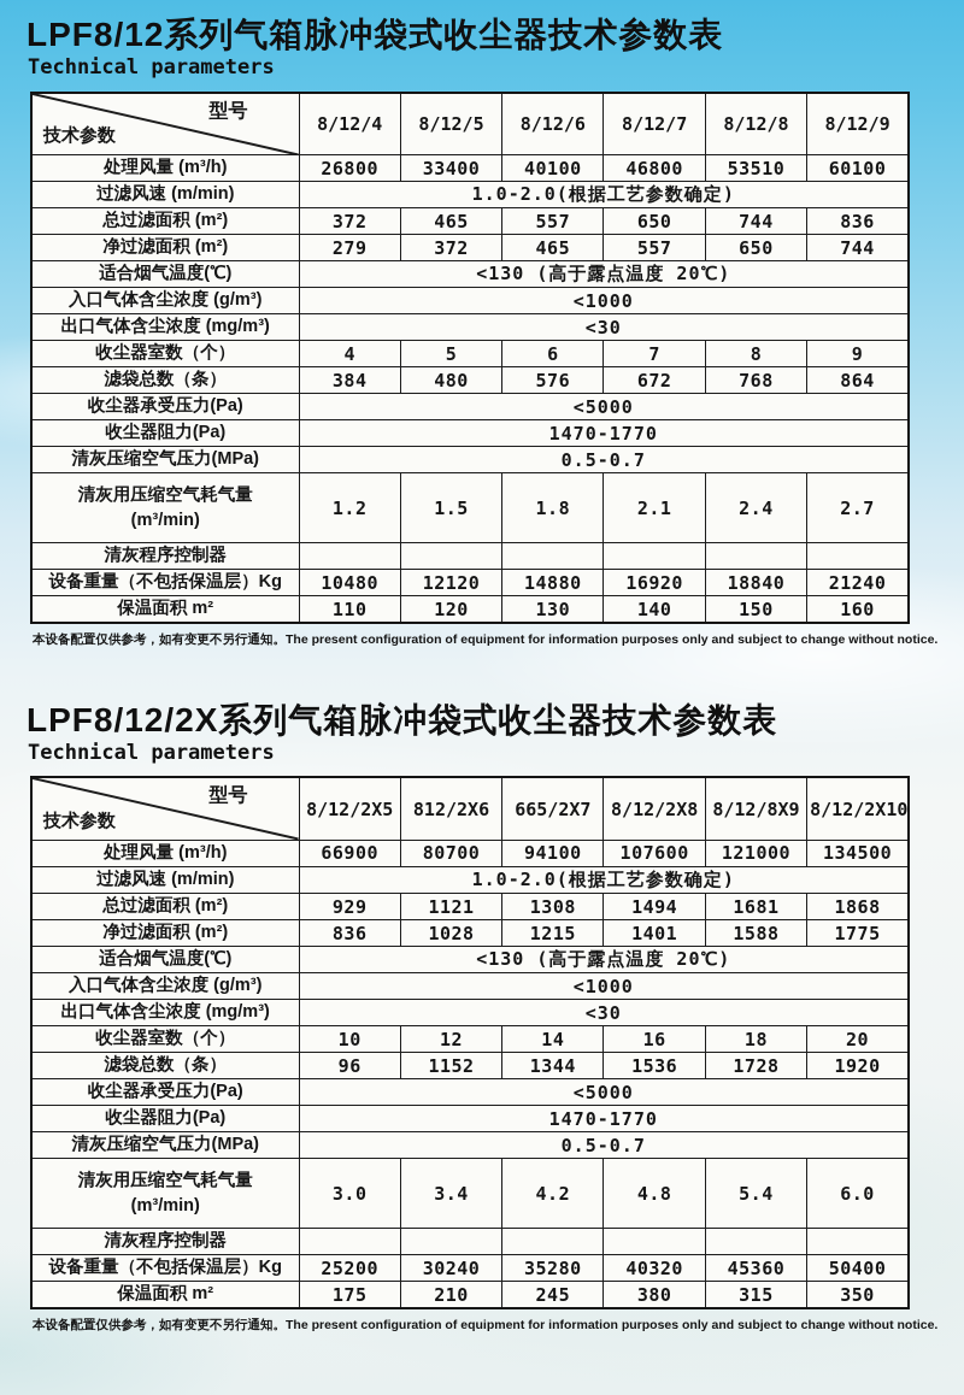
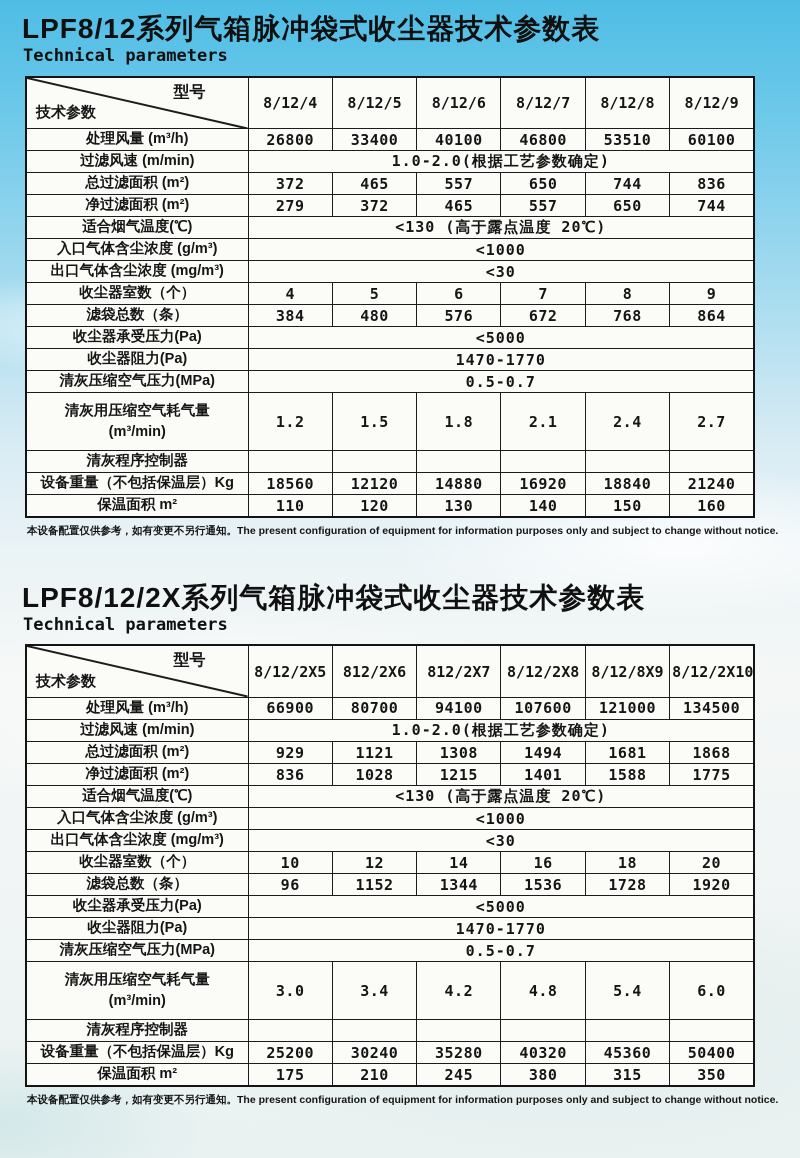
  LPF8/12系列气箱脉冲袋式收尘器技术参数表
  Technical parameters
  型号技术参数	8/12/4	8/12/5	8/12/6	8/12/7	8/12/8	8/12/9
  处理风量 (m³/h)	26800	33400	40100	46800	53510	60100
  过滤风速 (m/min)	1.0-2.0(根据工艺参数确定)
  总过滤面积 (m²)	372	465	557	650	744	836
  净过滤面积 (m²)	279	372	465	557	650	744
  适合烟气温度(℃)	<130 (高于露点温度 20℃)
  入口气体含尘浓度 (g/m³)	<1000
  出口气体含尘浓度 (mg/m³)	<30
  收尘器室数（个）	4	5	6	7	8	9
  滤袋总数（条）	384	480	576	672	768	864
  收尘器承受压力(Pa)	<5000
  收尘器阻力(Pa)	1470-1770
  清灰压缩空气压力(MPa)	0.5-0.7
  清灰用压缩空气耗气量 (m³/min)	1.2	1.5	1.8	2.1	2.4	2.7
  清灰程序控制器
- 设备重量（不包括保温层）Kg	10480	12120	14880	16920	18840	21240
+ 设备重量（不包括保温层）Kg	18560	12120	14880	16920	18840	21240
  保温面积 m²	110	120	130	140	150	160
  本设备配置仅供参考，如有变更不另行通知。The present configuration of equipment for information purposes only and subject to change without notice.
  LPF8/12/2X系列气箱脉冲袋式收尘器技术参数表
  Technical parameters
- 型号技术参数	8/12/2X5	812/2X6	665/2X7	8/12/2X8	8/12/8X9	8/12/2X10
+ 型号技术参数	8/12/2X5	812/2X6	812/2X7	8/12/2X8	8/12/8X9	8/12/2X10
  处理风量 (m³/h)	66900	80700	94100	107600	121000	134500
  过滤风速 (m/min)	1.0-2.0(根据工艺参数确定)
  总过滤面积 (m²)	929	1121	1308	1494	1681	1868
  净过滤面积 (m²)	836	1028	1215	1401	1588	1775
  适合烟气温度(℃)	<130 (高于露点温度 20℃)
  入口气体含尘浓度 (g/m³)	<1000
  出口气体含尘浓度 (mg/m³)	<30
  收尘器室数（个）	10	12	14	16	18	20
  滤袋总数（条）	96	1152	1344	1536	1728	1920
  收尘器承受压力(Pa)	<5000
  收尘器阻力(Pa)	1470-1770
  清灰压缩空气压力(MPa)	0.5-0.7
  清灰用压缩空气耗气量 (m³/min)	3.0	3.4	4.2	4.8	5.4	6.0
  清灰程序控制器
  设备重量（不包括保温层）Kg	25200	30240	35280	40320	45360	50400
  保温面积 m²	175	210	245	380	315	350
  本设备配置仅供参考，如有变更不另行通知。The present configuration of equipment for information purposes only and subject to change without notice.
